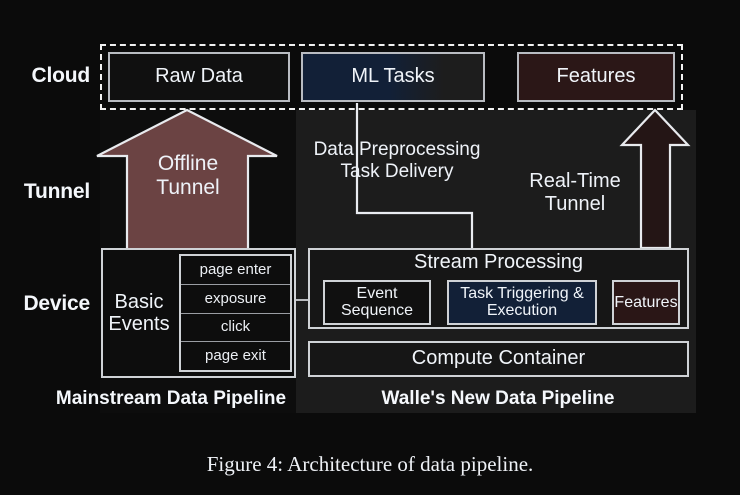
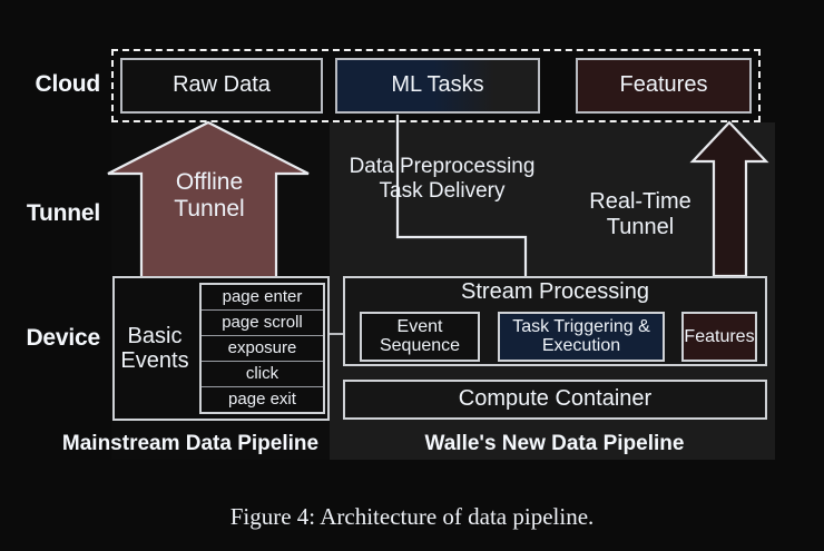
  Raw Data
  ML Tasks
  Features
  Cloud
  Tunnel
  Device
  Offline
  Tunnel
  Data Preprocessing
  Task Delivery
  Real-Time
  Tunnel
  Basic Events
  page enter
+ page scroll
  exposure
  click
  page exit
  Stream Processing
  Event Sequence
  Task Triggering & Execution
  Features
  Compute Container
  Mainstream Data Pipeline
  Walle's New Data Pipeline
  Figure 4: Architecture of data pipeline.
